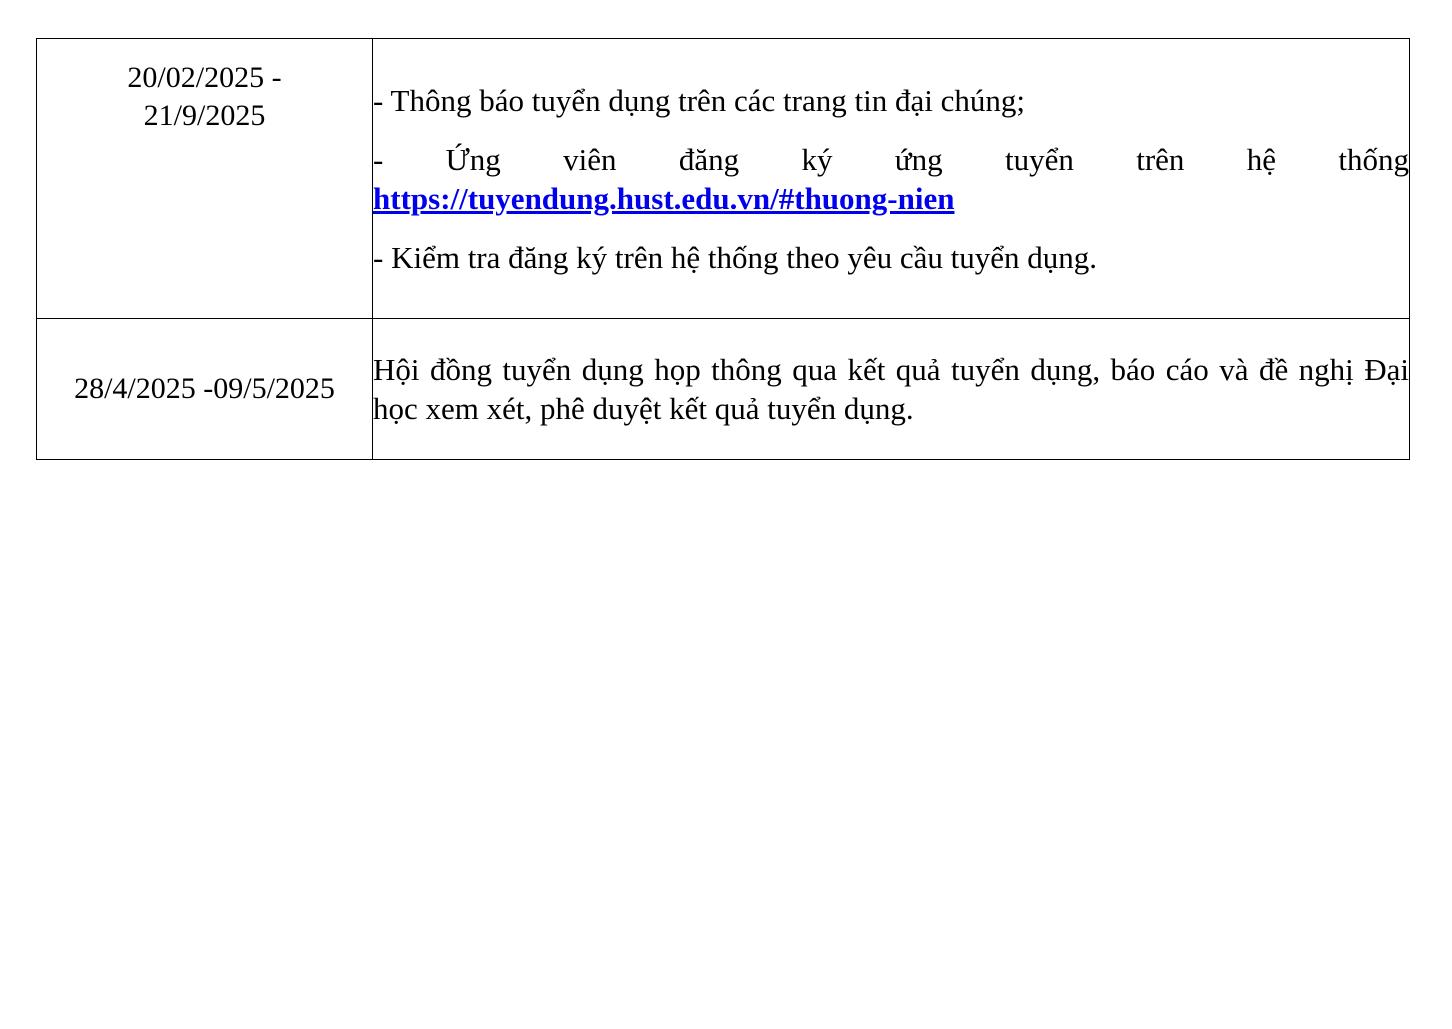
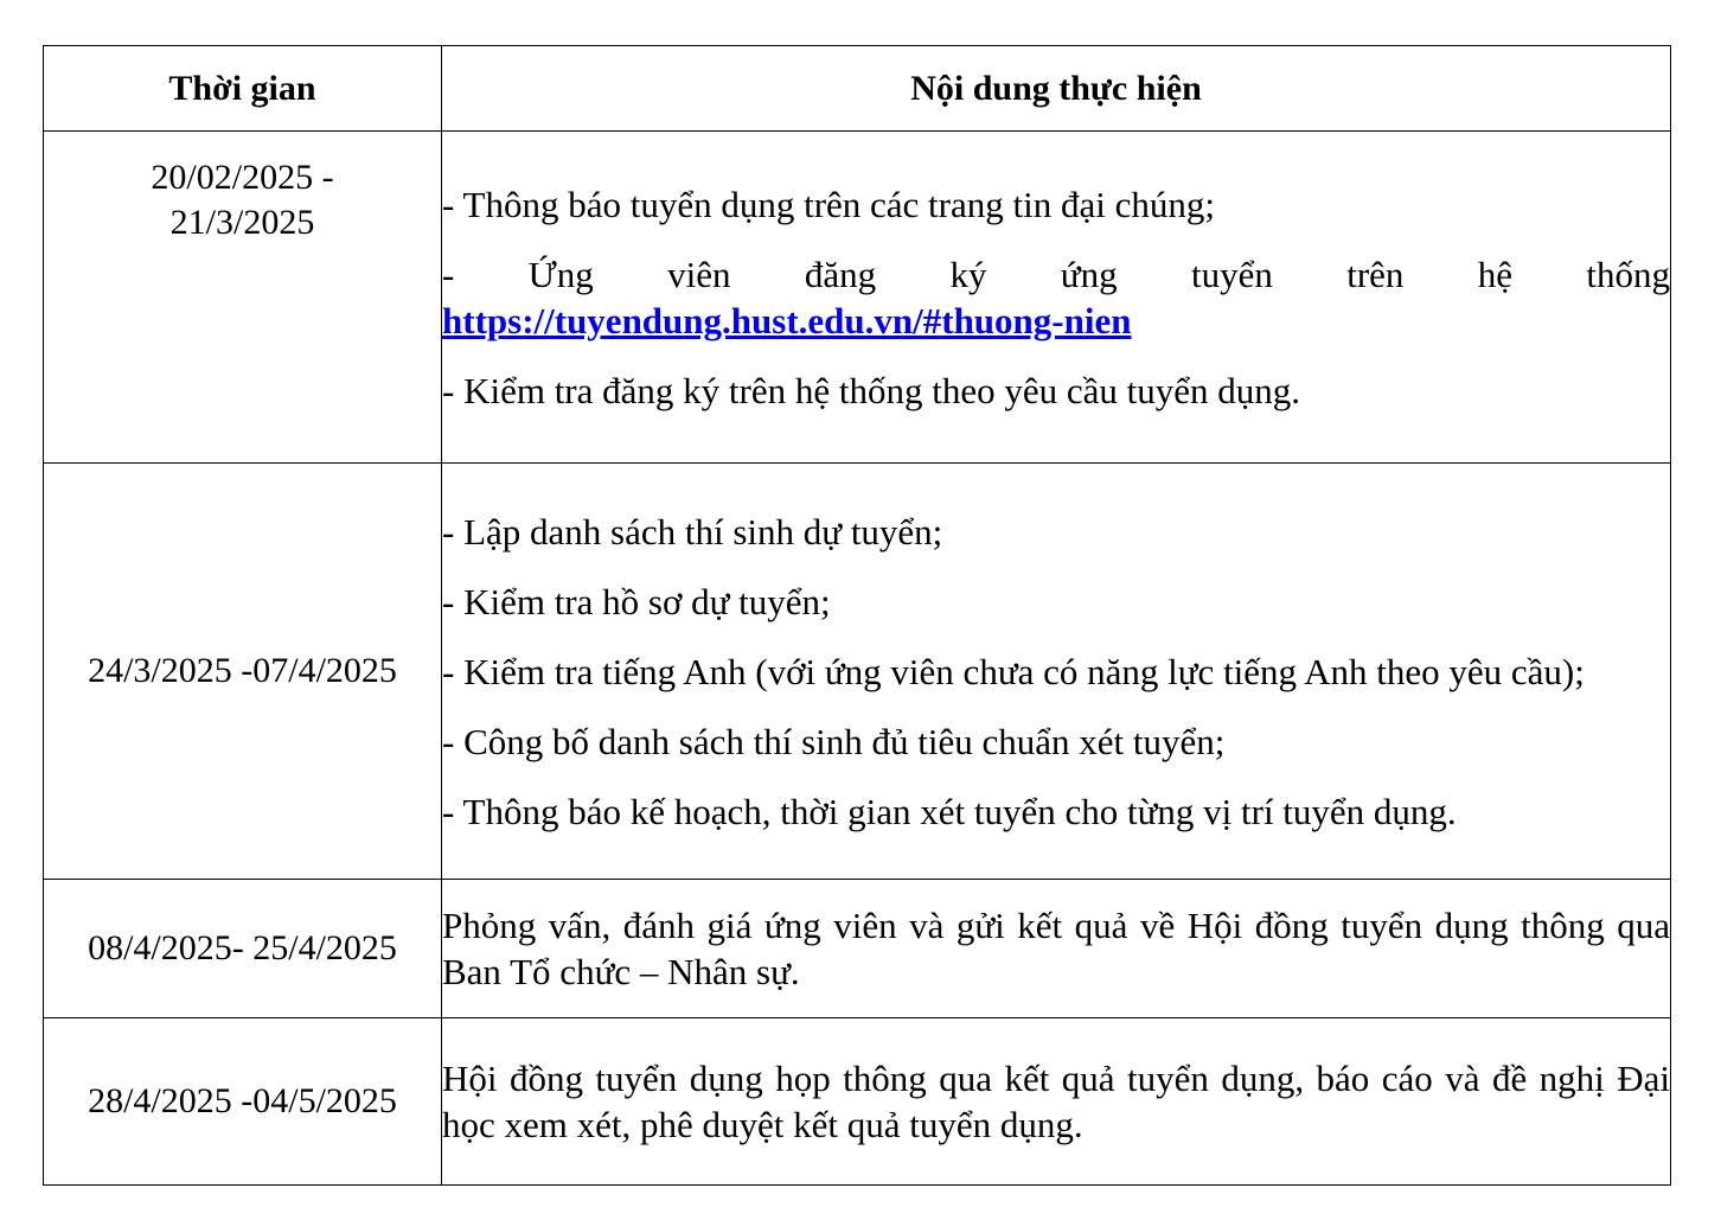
+ Thời gian	Nội dung thực hiện
- 20/02/2025 - 21/9/2025	- Thông báo tuyển dụng trên các trang tin đại chúng; - Ứng viên đăng ký ứng tuyển trên hệ thống https://tuyendung.hust.edu.vn/#thuong-nien - Kiểm tra đăng ký trên hệ thống theo yêu cầu tuyển dụng.
+ 20/02/2025 - 21/3/2025	- Thông báo tuyển dụng trên các trang tin đại chúng; - Ứng viên đăng ký ứng tuyển trên hệ thống https://tuyendung.hust.edu.vn/#thuong-nien - Kiểm tra đăng ký trên hệ thống theo yêu cầu tuyển dụng.
+ 24/3/2025 -07/4/2025	- Lập danh sách thí sinh dự tuyển; - Kiểm tra hồ sơ dự tuyển; - Kiểm tra tiếng Anh (với ứng viên chưa có năng lực tiếng Anh theo yêu cầu); - Công bố danh sách thí sinh đủ tiêu chuẩn xét tuyển; - Thông báo kế hoạch, thời gian xét tuyển cho từng vị trí tuyển dụng.
+ 08/4/2025- 25/4/2025	Phỏng vấn, đánh giá ứng viên và gửi kết quả về Hội đồng tuyển dụng thông qua Ban Tổ chức – Nhân sự.
- 28/4/2025 -09/5/2025	Hội đồng tuyển dụng họp thông qua kết quả tuyển dụng, báo cáo và đề nghị Đại học xem xét, phê duyệt kết quả tuyển dụng.
+ 28/4/2025 -04/5/2025	Hội đồng tuyển dụng họp thông qua kết quả tuyển dụng, báo cáo và đề nghị Đại học xem xét, phê duyệt kết quả tuyển dụng.
